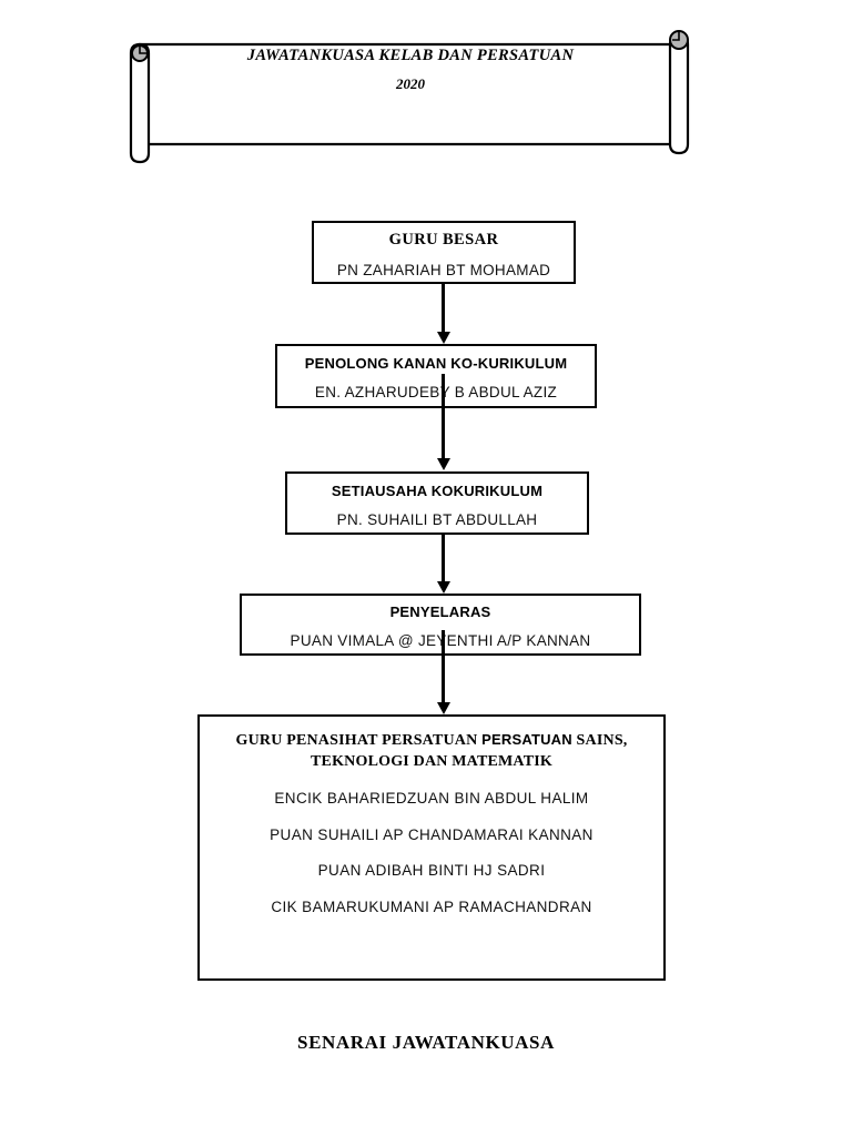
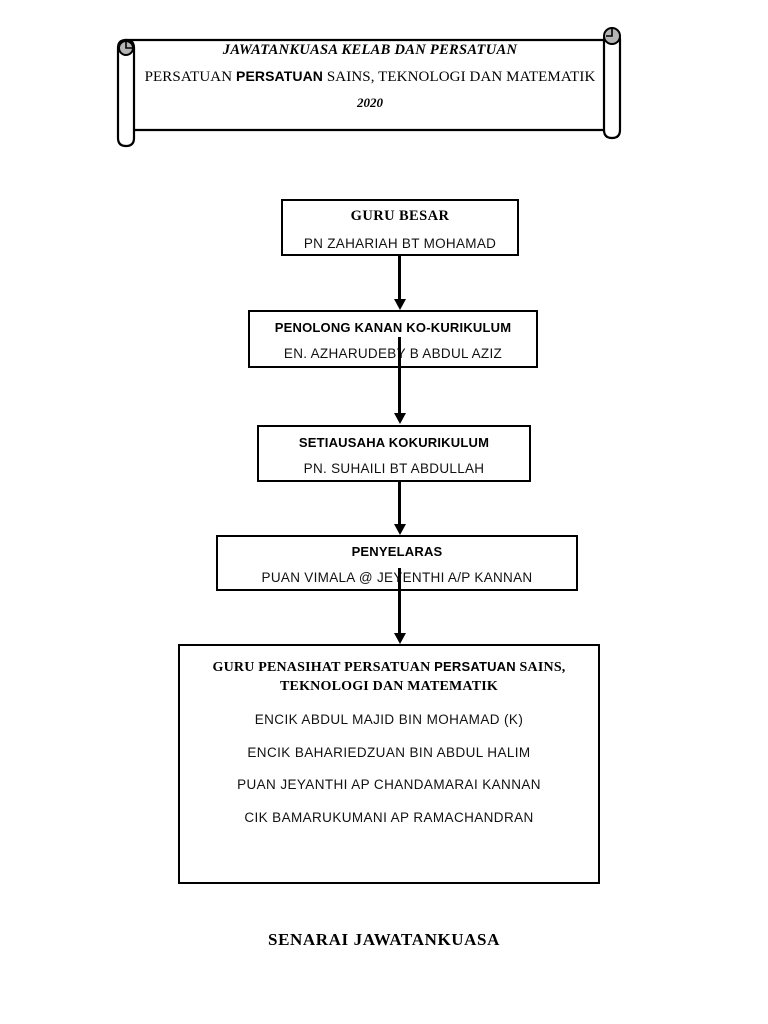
  JAWATANKUASA KELAB DAN PERSATUAN
+ PERSATUAN PERSATUAN SAINS, TEKNOLOGI DAN MATEMATIK
  2020
  GURU BESAR
  PN ZAHARIAH BT MOHAMAD
  PENOLONG KANAN KO-KURIKULUM
  EN. AZHARUDEBY B ABDUL AZIZ
  SETIAUSAHA KOKURIKULUM
  PN. SUHAILI BT ABDULLAH
  PENYELARAS
  PUAN VIMALA @ JEENTHI A/P KANNAN
  GURU PENASIHAT PERSATUAN PERSATUAN SAINS, TEKNOLOGI DAN MATEMATIK
+ ENCIK ABDUL MAJID BIN MOHAMAD (K)
  ENCIK BAHARIEDZUAN BIN ABDUL HALIM
- PUAN SUHAILI AP CHANDAMARAI KANNAN
+ PUAN JEYANTHI AP CHANDAMARAI KANNAN
- PUAN ADIBAH BINTI HJ SADRI
  CIK BAMARUKUMANI AP RAMACHANDRAN
  SENARAI JAWATANKUASA
